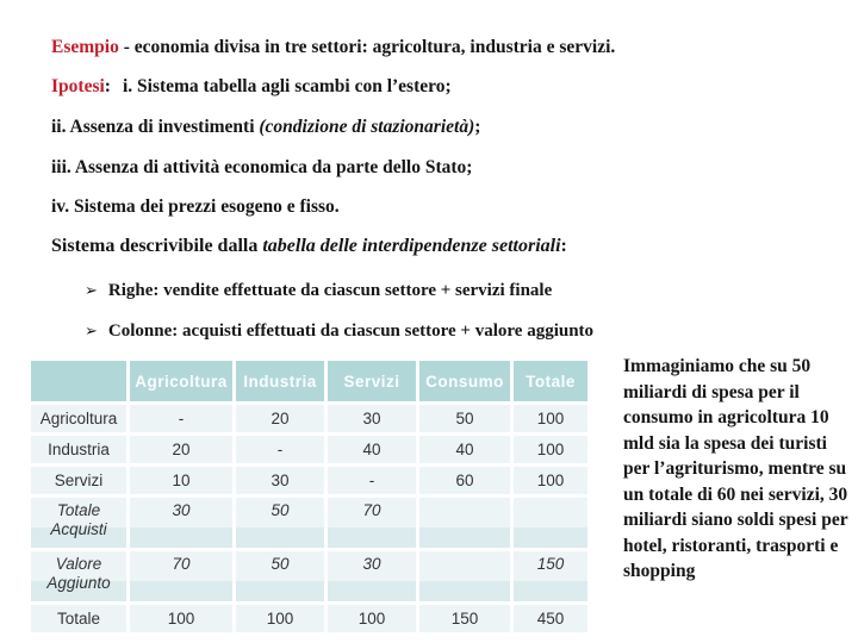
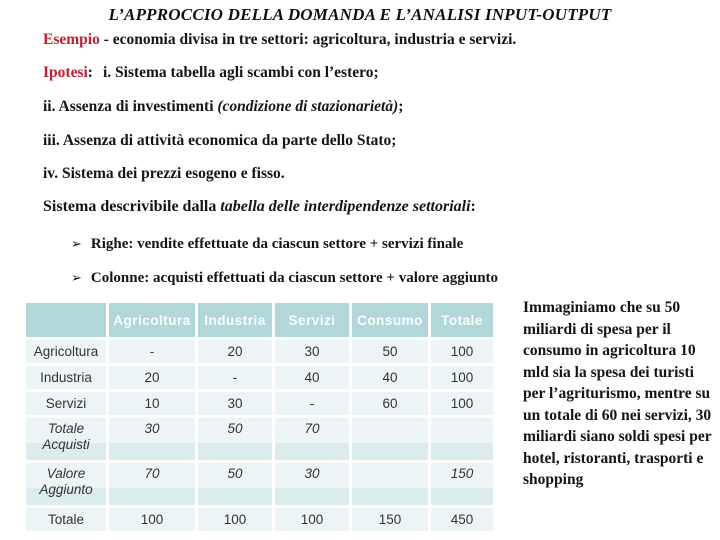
+ L’APPROCCIO DELLA DOMANDA E L’ANALISI INPUT-OUTPUT
  Esempio - economia divisa in tre settori: agricoltura, industria e servizi.
  Ipotesi: i. Sistema tabella agli scambi con l’estero;
  ii. Assenza di investimenti (condizione di stazionarietà);
  iii. Assenza di attività economica da parte dello Stato;
  iv. Sistema dei prezzi esogeno e fisso.
  Sistema descrivibile dalla tabella delle interdipendenze settoriali:
  ➢ Righe: vendite effettuate da ciascun settore + servizi finale
  ➢ Colonne: acquisti effettuati da ciascun settore + valore aggiunto
  	Agricoltura	Industria	Servizi	Consumo	Totale
  Agricoltura	-	20	30	50	100
  Industria	20	-	40	40	100
  Servizi	10	30	-	60	100
  Totale Acquisti	30	50	70
  Valore Aggiunto	70	50	30		150
  Totale	100	100	100	150	450
  Immaginiamo che su 50 miliardi di spesa per il consumo in agricoltura 10 mld sia la spesa dei turisti per l’agriturismo, mentre su un totale di 60 nei servizi, 30 miliardi siano soldi spesi per hotel, ristoranti, trasporti e shopping
